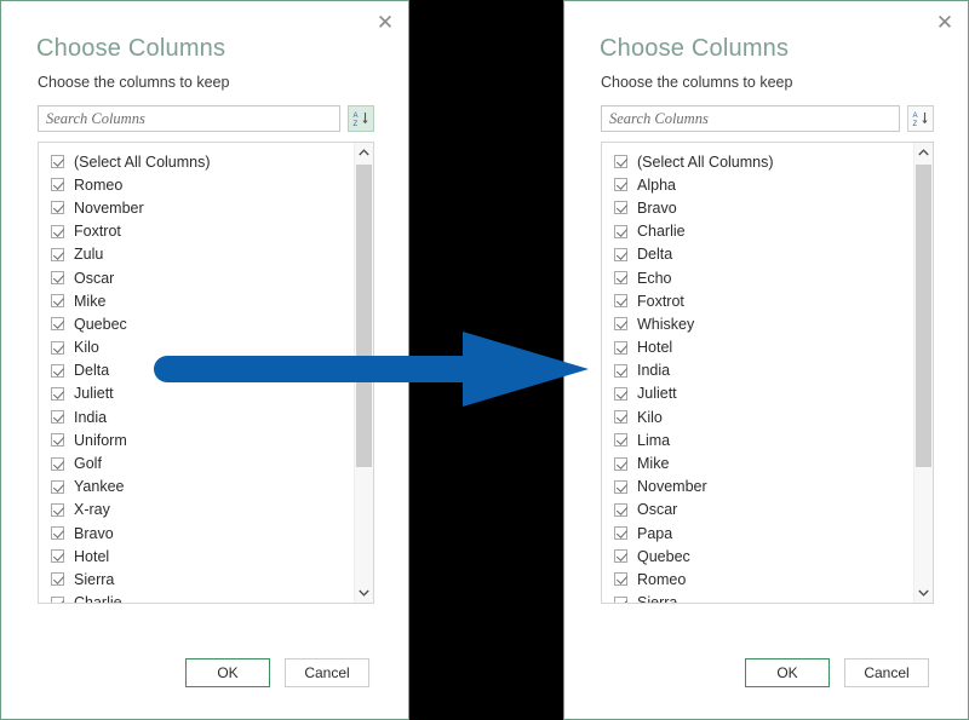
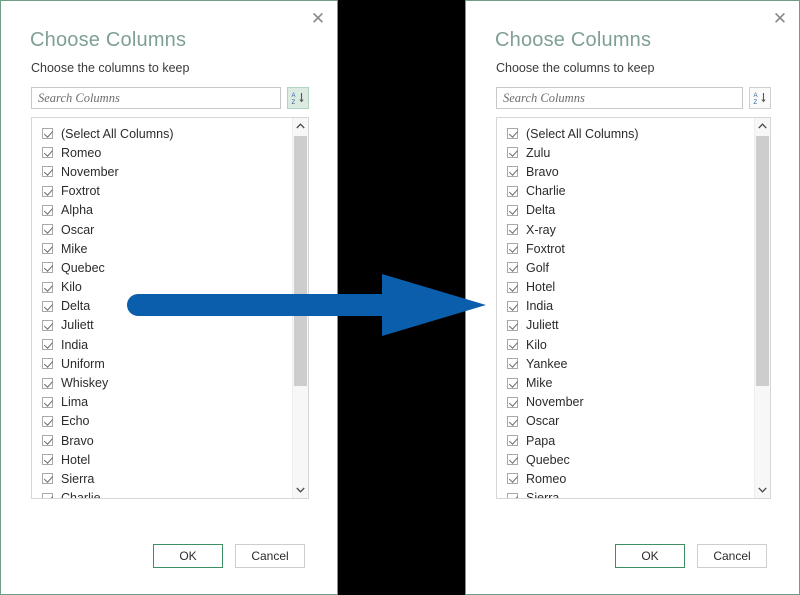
  ✕
  Choose Columns
  Choose the columns to keep
  Search Columns
  (Select All Columns)
  Romeo
  November
  Foxtrot
- Zulu
+ Alpha
  Oscar
  Mike
  Quebec
  Kilo
  Delta
  Juliett
  India
  Uniform
- Golf
+ Whiskey
- Yankee
+ Lima
- X-ray
+ Echo
  Bravo
  Hotel
  Sierra
  OK
  Cancel
  ✕
  Choose Columns
  Choose the columns to keep
  Search Columns
  (Select All Columns)
- Alpha
+ Zulu
  Bravo
  Charlie
  Delta
- Echo
+ X-ray
  Foxtrot
- Whiskey
+ Golf
  Hotel
  India
  Juliett
  Kilo
- Lima
+ Yankee
  Mike
  November
  Oscar
  Papa
  Quebec
  Romeo
  OK
  Cancel
